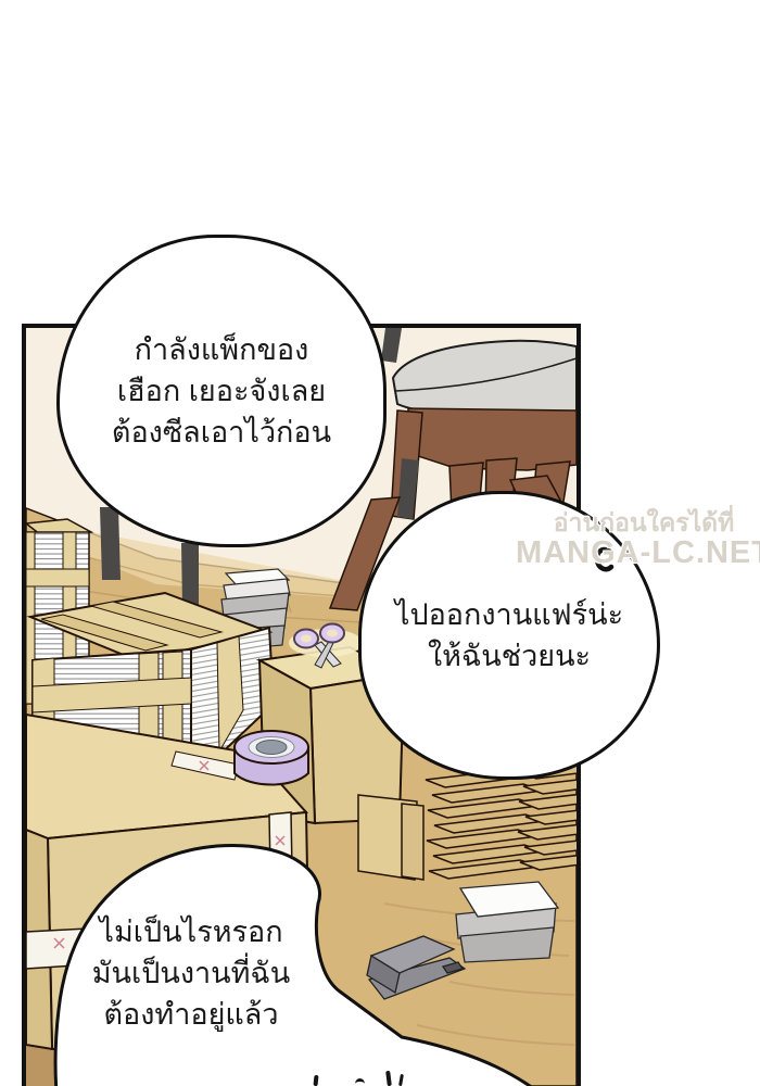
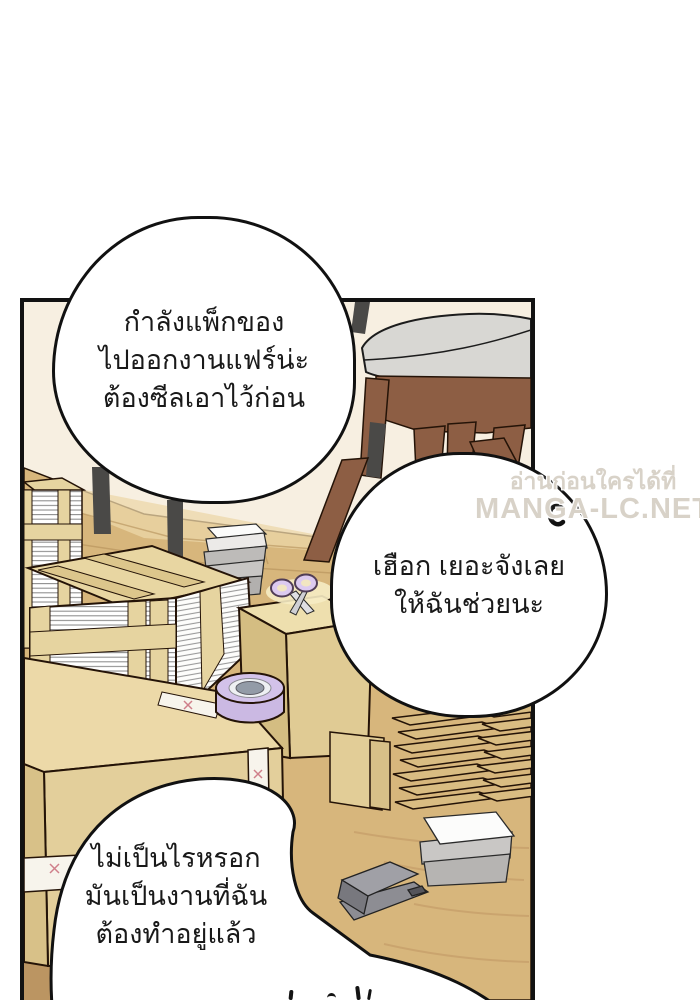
  กำลังแพ็กของ
- เฮือก เยอะจังเลย
+ ไปออกงานแฟร์น่ะ
  ต้องซีลเอาไว้ก่อน
- ไปออกงานแฟร์น่ะ
+ เฮือก เยอะจังเลย
  ให้ฉันช่วยนะ
  ไม่เป็นไรหรอก
  มันเป็นงานที่ฉัน
  ต้องทำอยู่แล้ว
  อ่านก่อนใครได้ที่
  MANGA-LC.NE
